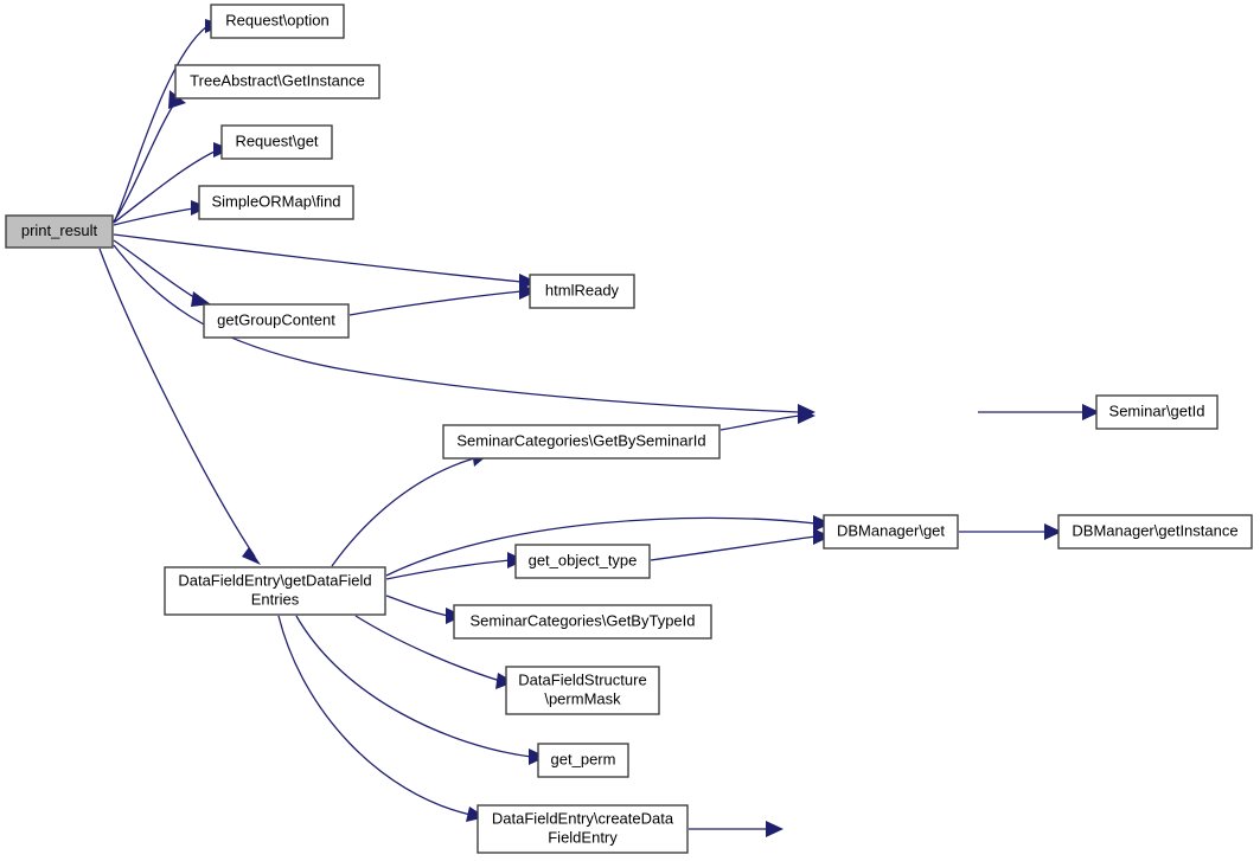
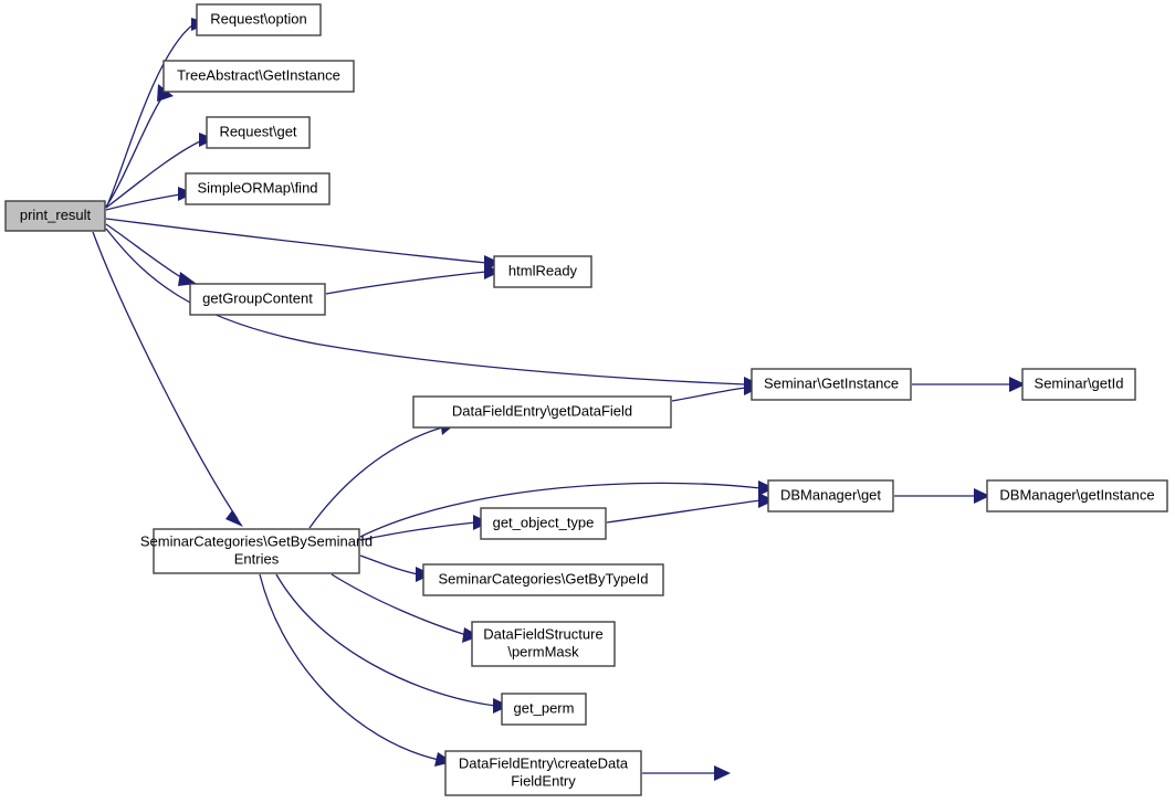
  print_result
  Request\option
  TreeAbstract\GetInstance
  Request\get
  SimpleORMap\find
  htmlReady
  getGroupContent
+ Seminar\GetInstance
  Seminar\getId
- SeminarCategories\GetBySeminarId
+ DataFieldEntry\getDataField
  DBManager\get
  DBManager\getInstance
- DataFieldEntry\getDataField
+ SeminarCategories\GetBySeminarId
  Entries
  get_object_type
  SeminarCategories\GetByTypeId
  DataFieldStructure
  \permMask
  get_perm
  DataFieldEntry\createData
  FieldEntry
